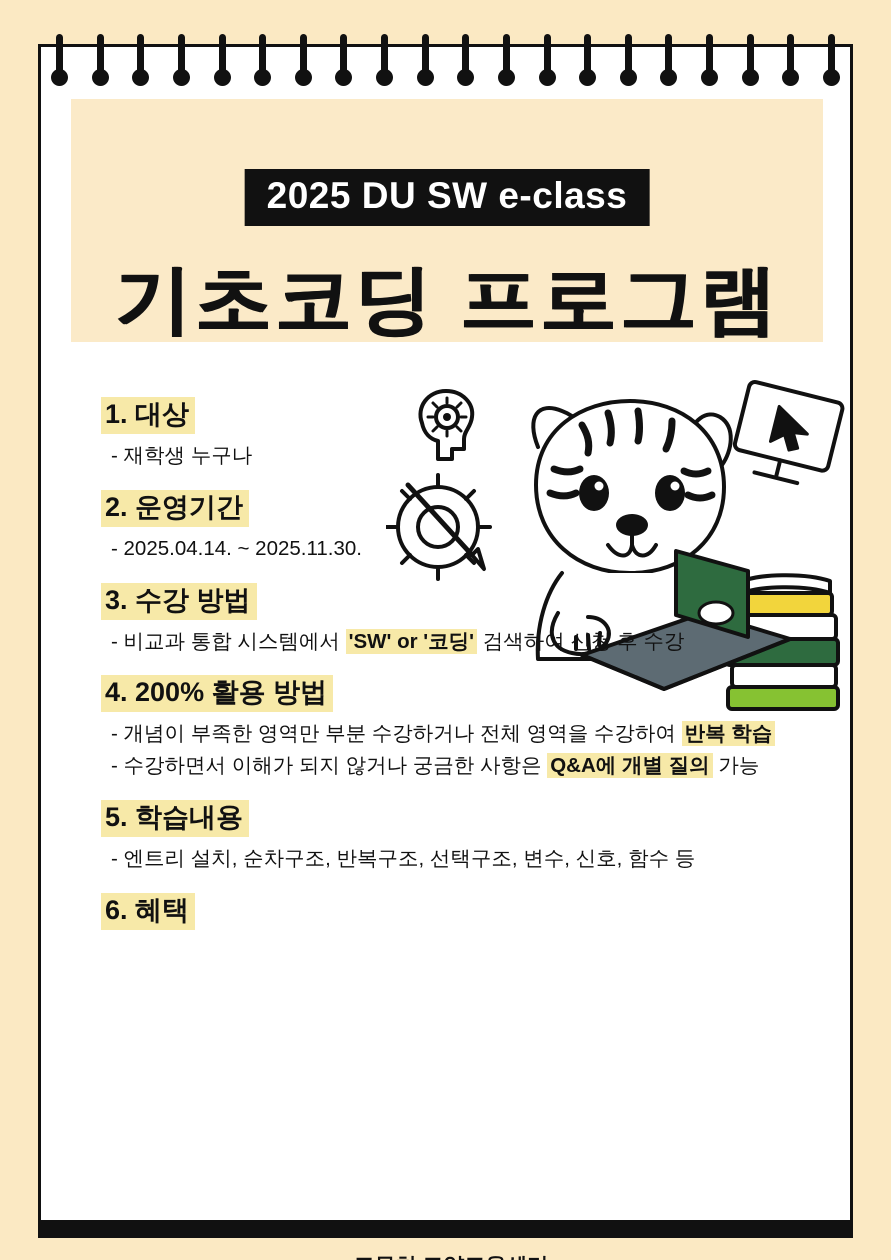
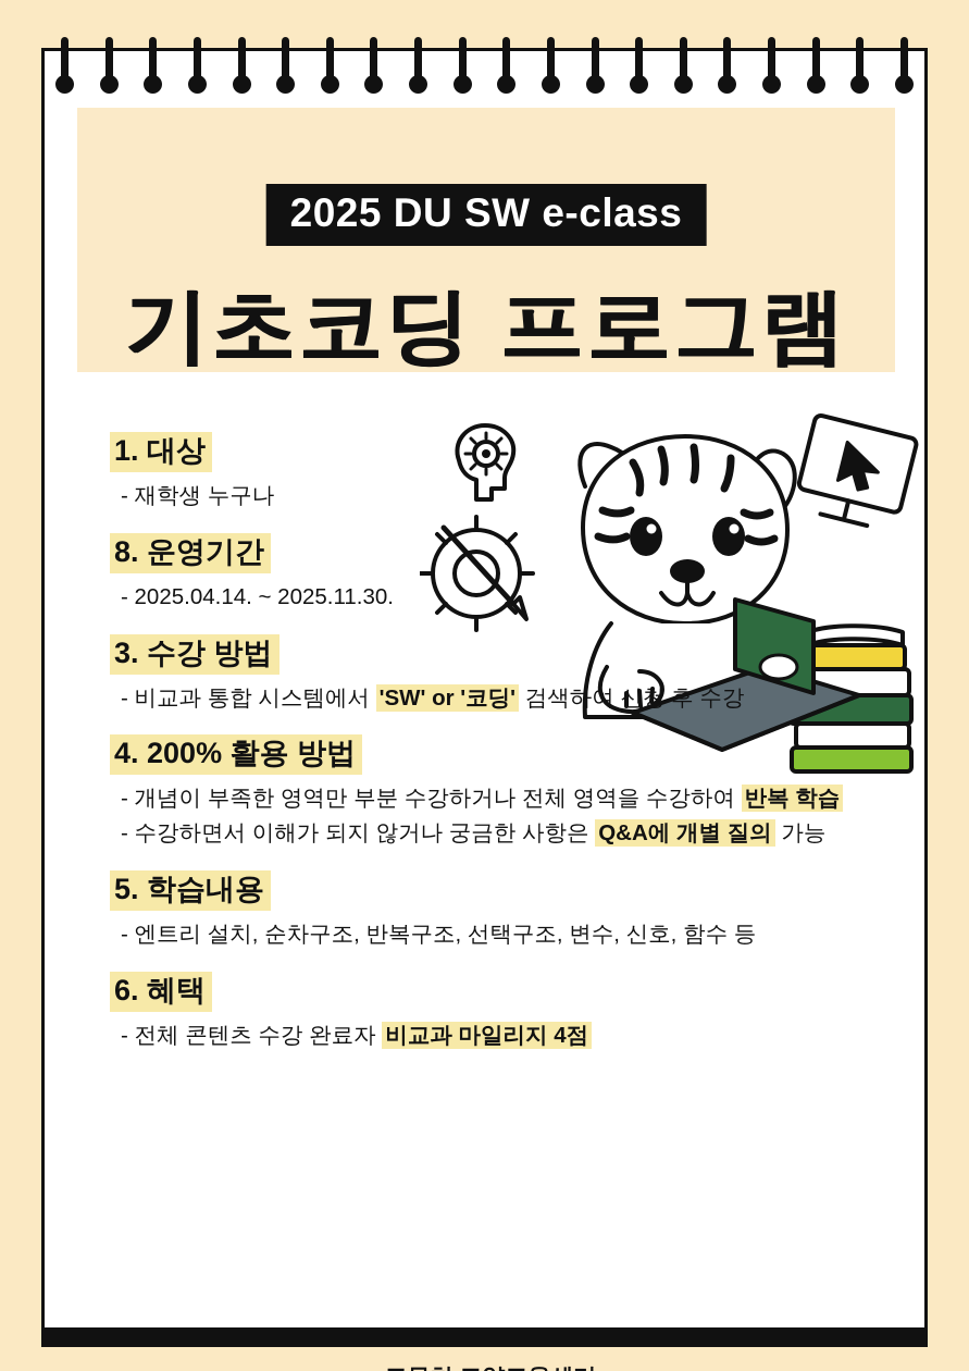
  2025 DU SW e-class
  기초코딩 프로그램
  1. 대상
  - 재학생 누구나
- 2. 운영기간
+ 8. 운영기간
  - 2025.04.14. ~ 2025.11.30.
  3. 수강 방법
  - 비교과 통합 시스템에서 'SW' or '코딩' 검색하여 신청 후 수강
  4. 200% 활용 방법
  - 개념이 부족한 영역만 부분 수강하거나 전체 영역을 수강하여 반복 학습
  - 수강하면서 이해가 되지 않거나 궁금한 사항은 Q&A에 개별 질의 가능
  5. 학습내용
  - 엔트리 설치, 순차구조, 반복구조, 선택구조, 변수, 신호, 함수 등
  6. 혜택
+ - 전체 콘텐츠 수강 완료자 비교과 마일리지 4점
